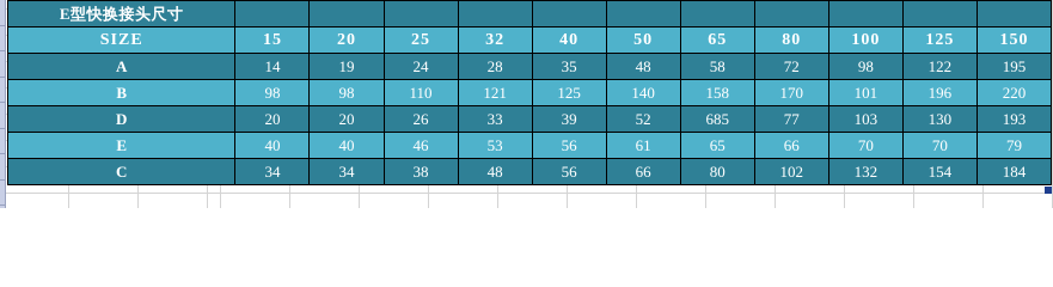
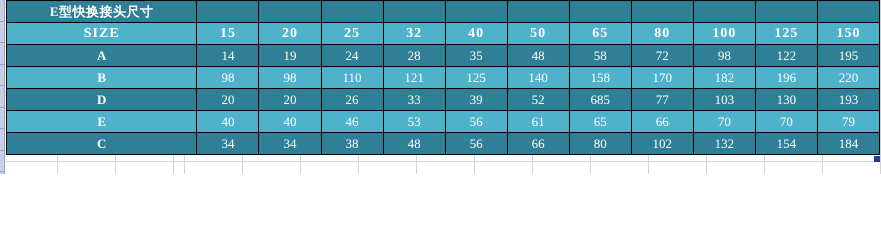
  E型快换接头尺寸
  SIZE	15	20	25	32	40	50	65	80	100	125	150
  A	14	19	24	28	35	48	58	72	98	122	195
- B	98	98	110	121	125	140	158	170	101	196	220
+ B	98	98	110	121	125	140	158	170	182	196	220
  D	20	20	26	33	39	52	685	77	103	130	193
  E	40	40	46	53	56	61	65	66	70	70	79
  C	34	34	38	48	56	66	80	102	132	154	184
